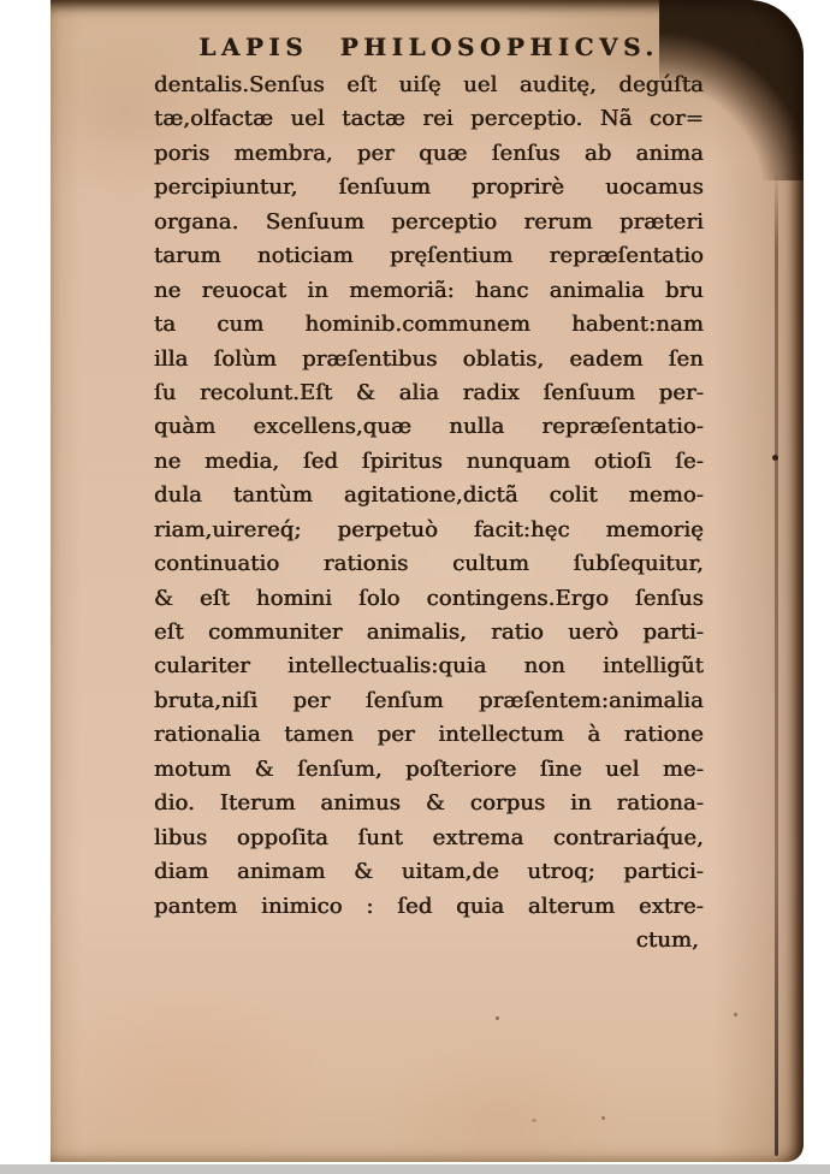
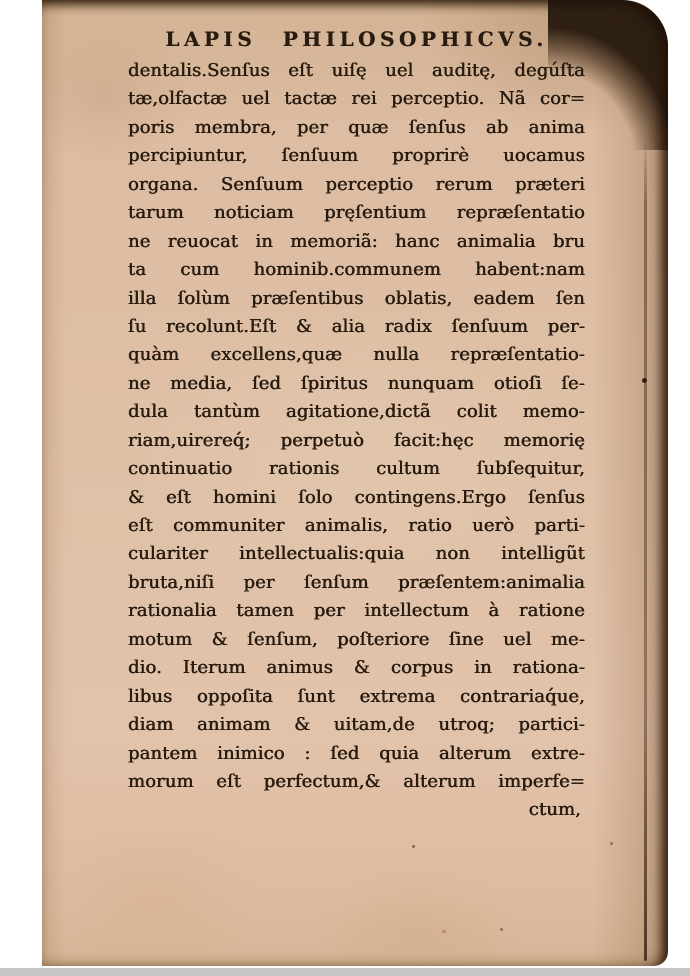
  LAPIS PHILOSOPHICVS.
  dentalis.Senſus eſt uiſę uel auditę, degúſta
  tæ,olfactæ uel tactæ rei perceptio. Nã cor=
  poris membra, per quæ ſenſus ab anima
  percipiuntur, ſenſuum proprirè uocamus
  organa. Senſuum perceptio rerum præteri
  tarum noticiam pręſentium repræſentatio
  ne reuocat in memoriã: hanc animalia bru
  ta cum hominib.communem habent:nam
  illa ſolùm præſentibus oblatis, eadem ſen
  ſu recolunt.Eſt & alia radix ſenſuum per-
  quàm excellens,quæ nulla repræſentatio-
  ne media, ſed ſpiritus nunquam otioſi ſe-
  dula tantùm agitatione,dictã colit memo-
  riam,uirereq́; perpetuò facit:hęc memorię
  continuatio rationis cultum ſubſequitur,
  & eſt homini ſolo contingens.Ergo ſenſus
  eſt communiter animalis, ratio uerò parti-
  culariter intellectualis:quia non intelligũt
  bruta,niſi per ſenſum præſentem:animalia
  rationalia tamen per intellectum à ratione
  motum & ſenſum, poſteriore ſine uel me-
  dio. Iterum animus & corpus in rationa-
  libus oppoſita ſunt extrema contrariaq́ue,
  diam animam & uitam,de utroq; partici-
  pantem inimico : ſed quia alterum extre-
+ morum eſt perfectum,& alterum imperfe=
  ctum,
